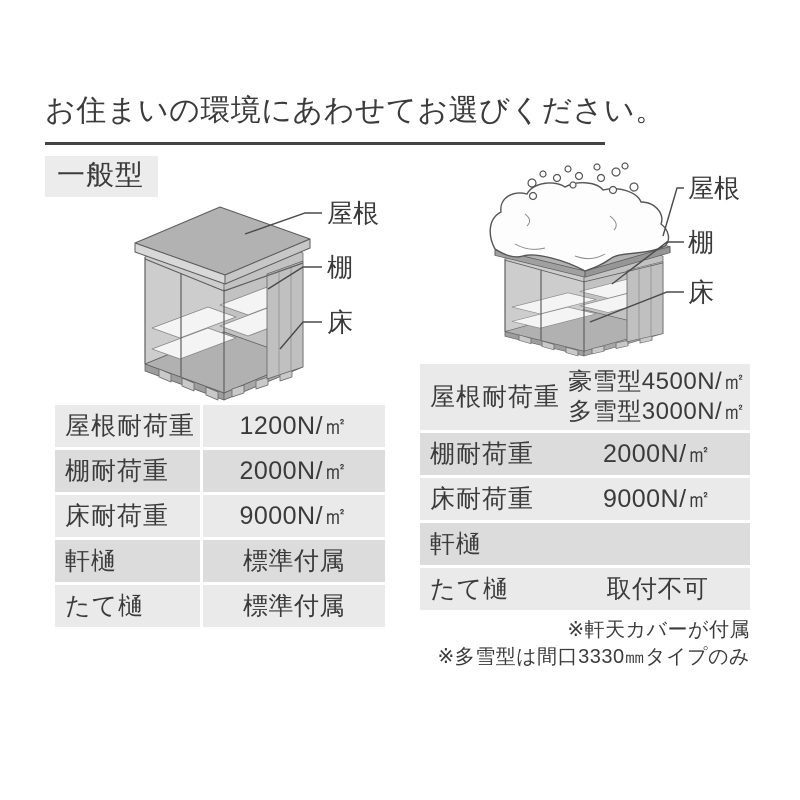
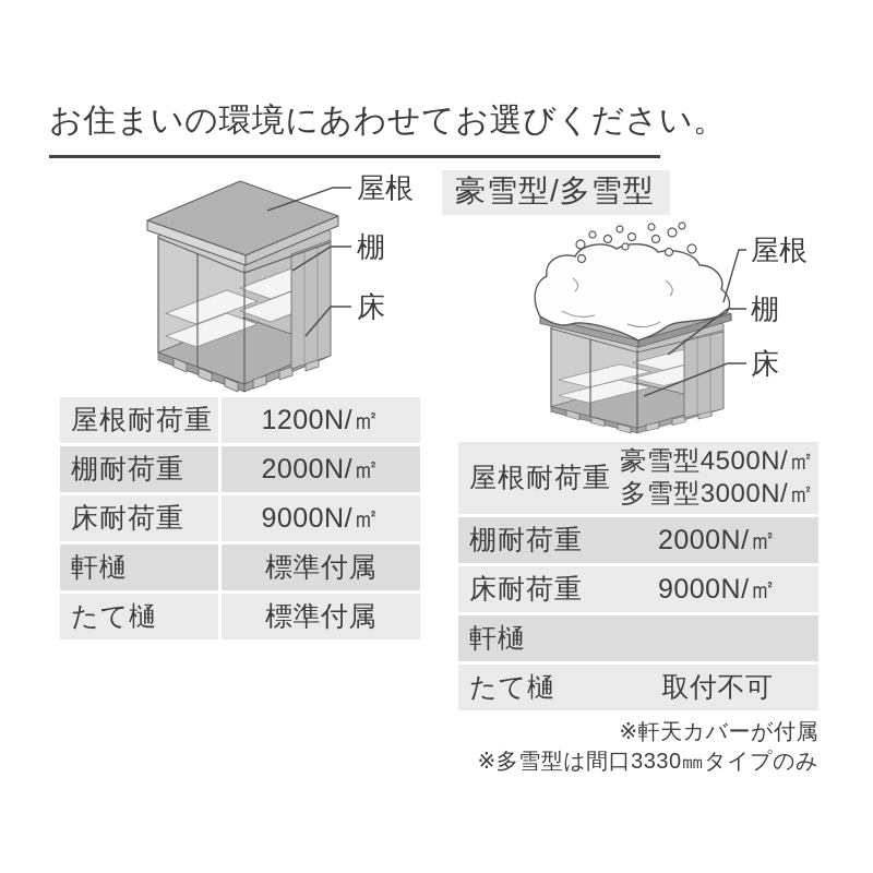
  お住まいの環境にあわせてお選びください。
- 一般型
  屋根
  棚
  床
  屋根耐荷重
  1200N/㎡
  棚耐荷重
  2000N/㎡
  床耐荷重
  9000N/㎡
  軒樋
  標準付属
  たて樋
  標準付属
+ 豪雪型/多雪型
  屋根
  棚
  床
  屋根耐荷重
  豪雪型4500N/㎡
  多雪型3000N/㎡
  棚耐荷重
  2000N/㎡
  床耐荷重
  9000N/㎡
  軒樋
  たて樋
  取付不可
  ※軒天カバーが付属
  ※多雪型は間口3330㎜タイプのみ
